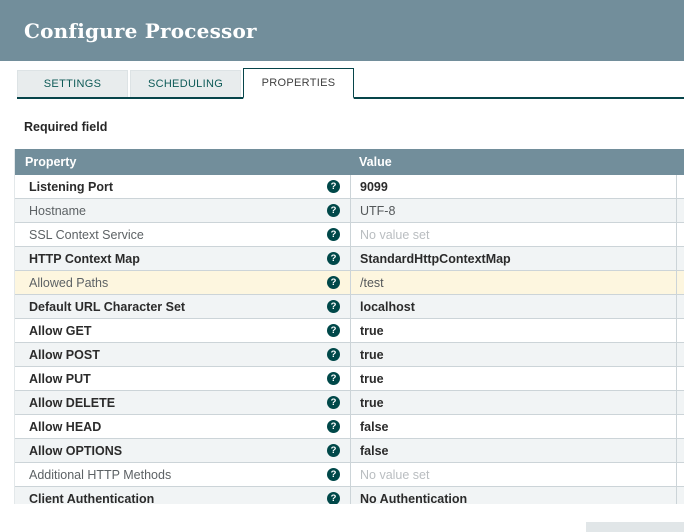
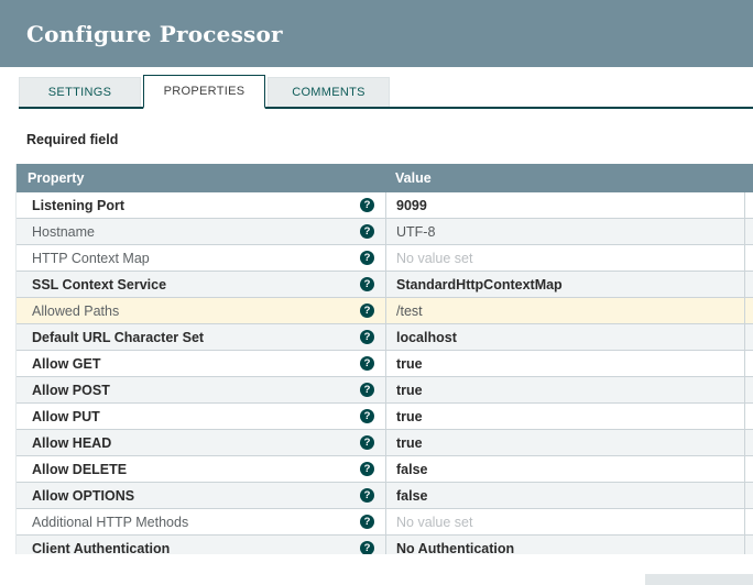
  Configure Processor
  SETTINGS
- SCHEDULING
  PROPERTIES
+ COMMENTS
  Required field
  Property
  Value
  Listening Port
  ?
  9099
  Hostname
  ?
  UTF-8
- SSL Context Service
+ HTTP Context Map
  ?
  No value set
- HTTP Context Map
+ SSL Context Service
  ?
  StandardHttpContextMap
  Allowed Paths
  ?
  /test
  Default URL Character Set
  ?
  localhost
  Allow GET
  ?
  true
  Allow POST
  ?
  true
  Allow PUT
  ?
  true
- Allow DELETE
+ Allow HEAD
  ?
  true
- Allow HEAD
+ Allow DELETE
  ?
  false
  Allow OPTIONS
  ?
  false
  Additional HTTP Methods
  ?
  No value set
  Client Authentication
  ?
  No Authentication
